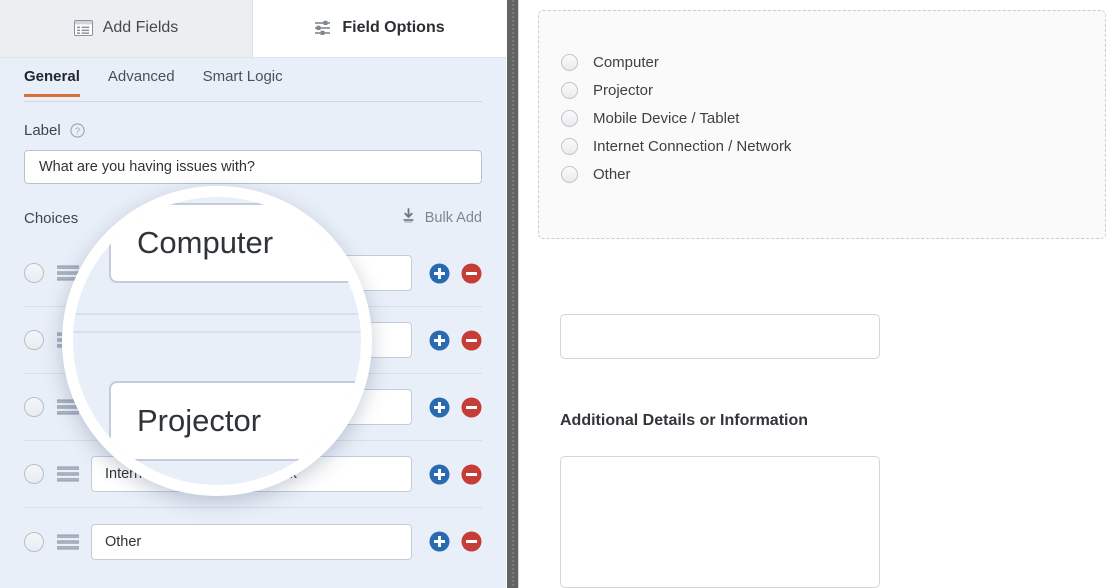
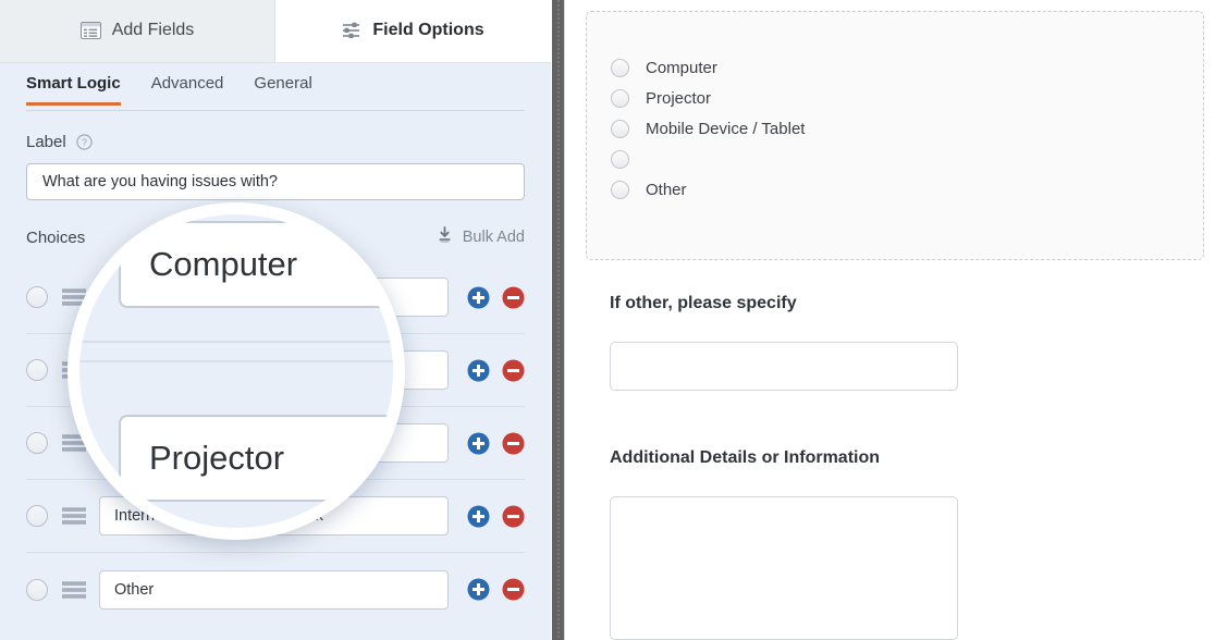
  Add Fields
  Field Options
- General
+ Smart Logic
  Advanced
- Smart Logic
+ General
  Label
  ?
  What are you having issues with?
  Choices
  Bulk Add
  Other
  Computer
  Projector
  Mobile Device / Tablet
- Internet Connection / Network
  Other
+ If other, please specify
  Additional Details or Information
  Computer
  Projector
